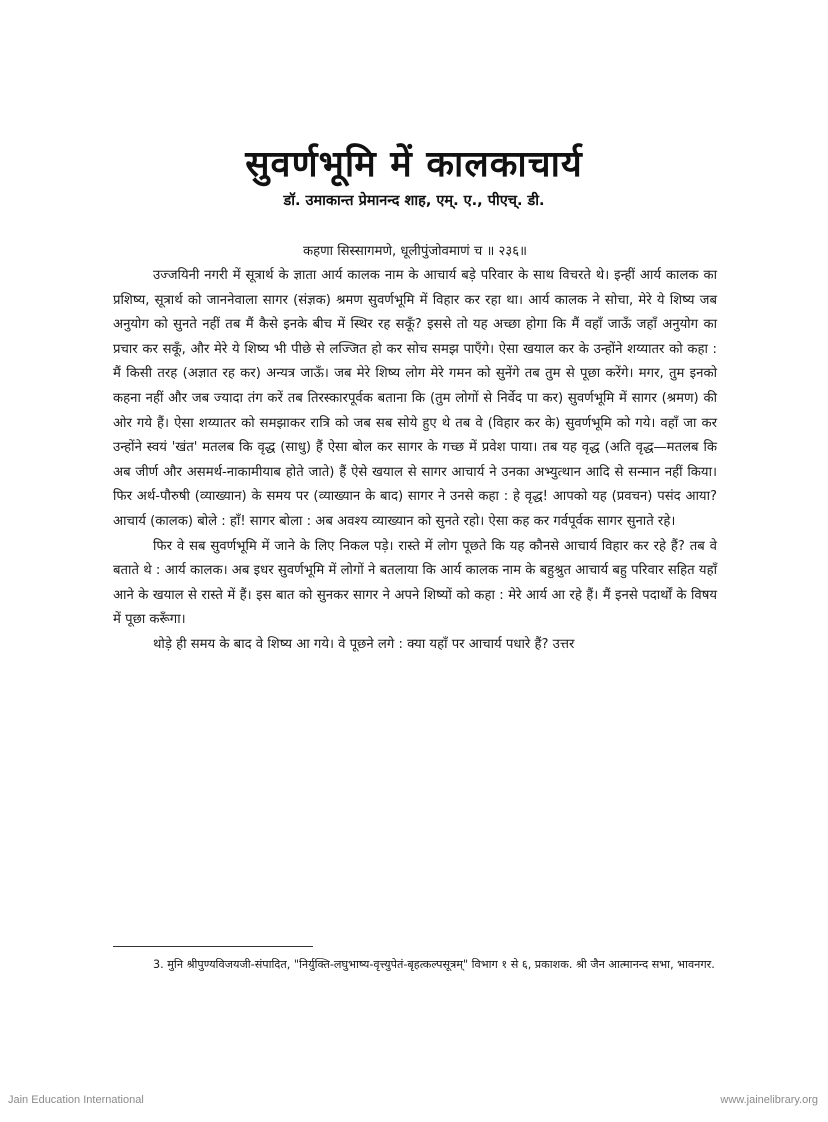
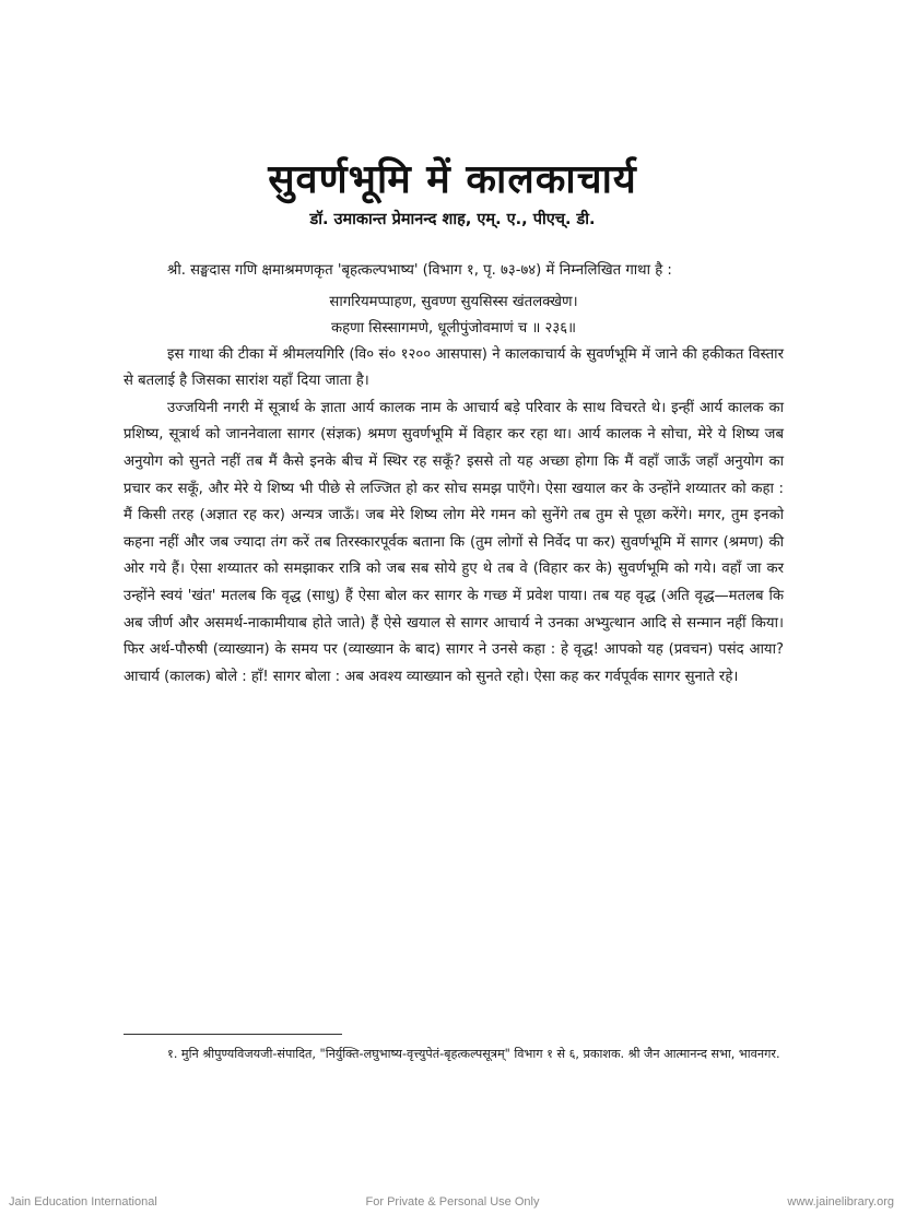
  सुवर्णभूमि में कालकाचार्य
  डॉ. उमाकान्त प्रेमानन्द शाह, एम्. ए., पीएच्. डी.
+ श्री. सङ्घदास गणि क्षमाश्रमणकृत 'बृहत्कल्पभाष्य' (विभाग १, पृ. ७३-७४) में निम्नलिखित गाथा है :
+ सागरियमप्पाहण, सुवण्ण सुयसिस्स खंतलक्खेण।
  कहणा सिस्सागमणे, धूलीपुंजोवमाणं च ॥ २३६॥
+ इस गाथा की टीका में श्रीमलयगिरि (वि० सं० १२०० आसपास) ने कालकाचार्य के सुवर्णभूमि में जाने की हकीकत विस्तार से बतलाई है जिसका सारांश यहाँ दिया जाता है।
  उज्जयिनी नगरी में सूत्रार्थ के ज्ञाता आर्य कालक नाम के आचार्य बड़े परिवार के साथ विचरते थे। इन्हीं आर्य कालक का प्रशिष्य, सूत्रार्थ को जाननेवाला सागर (संज्ञक) श्रमण सुवर्णभूमि में विहार कर रहा था। आर्य कालक ने सोचा, मेरे ये शिष्य जब अनुयोग को सुनते नहीं तब मैं कैसे इनके बीच में स्थिर रह सकूँ? इससे तो यह अच्छा होगा कि मैं वहाँ जाऊँ जहाँ अनुयोग का प्रचार कर सकूँ, और मेरे ये शिष्य भी पीछे से लज्जित हो कर सोच समझ पाएँगे। ऐसा खयाल कर के उन्होंने शय्यातर को कहा : मैं किसी तरह (अज्ञात रह कर) अन्यत्र जाऊँ। जब मेरे शिष्य लोग मेरे गमन को सुनेंगे तब तुम से पूछा करेंगे। मगर, तुम इनको कहना नहीं और जब ज्यादा तंग करें तब तिरस्कारपूर्वक बताना कि (तुम लोगों से निर्वेद पा कर) सुवर्णभूमि में सागर (श्रमण) की ओर गये हैं। ऐसा शय्यातर को समझाकर रात्रि को जब सब सोये हुए थे तब वे (विहार कर के) सुवर्णभूमि को गये। वहाँ जा कर उन्होंने स्वयं 'खंत' मतलब कि वृद्ध (साधु) हैं ऐसा बोल कर सागर के गच्छ में प्रवेश पाया। तब यह वृद्ध (अति वृद्ध—मतलब कि अब जीर्ण और असमर्थ-नाकामीयाब होते जाते) हैं ऐसे खयाल से सागर आचार्य ने उनका अभ्युत्थान आदि से सन्मान नहीं किया। फिर अर्थ-पौरुषी (व्याख्यान) के समय पर (व्याख्यान के बाद) सागर ने उनसे कहा : हे वृद्ध! आपको यह (प्रवचन) पसंद आया? आचार्य (कालक) बोले : हाँ! सागर बोला : अब अवश्य व्याख्यान को सुनते रहो। ऐसा कह कर गर्वपूर्वक सागर सुनाते रहे।
- फिर वे सब सुवर्णभूमि में जाने के लिए निकल पड़े। रास्ते में लोग पूछते कि यह कौनसे आचार्य विहार कर रहे हैं? तब वे बताते थे : आर्य कालक। अब इधर सुवर्णभूमि में लोगों ने बतलाया कि आर्य कालक नाम के बहुश्रुत आचार्य बहु परिवार सहित यहाँ आने के खयाल से रास्ते में हैं। इस बात को सुनकर सागर ने अपने शिष्यों को कहा : मेरे आर्य आ रहे हैं। मैं इनसे पदार्थों के विषय में पूछा करूँगा।
- थोड़े ही समय के बाद वे शिष्य आ गये। वे पूछने लगे : क्या यहाँ पर आचार्य पधारे हैं? उत्तर
- 3. मुनि श्रीपुण्यविजयजी-संपादित, "निर्युक्ति-लघुभाष्य-वृत्त्युपेतं-बृहत्कल्पसूत्रम्" विभाग १ से ६, प्रकाशक. श्री जैन आत्मानन्द सभा, भावनगर.
+ १. मुनि श्रीपुण्यविजयजी-संपादित, "निर्युक्ति-लघुभाष्य-वृत्त्युपेतं-बृहत्कल्पसूत्रम्" विभाग १ से ६, प्रकाशक. श्री जैन आत्मानन्द सभा, भावनगर.
  Jain Education International
+ For Private & Personal Use Only
  www.jainelibrary.org
